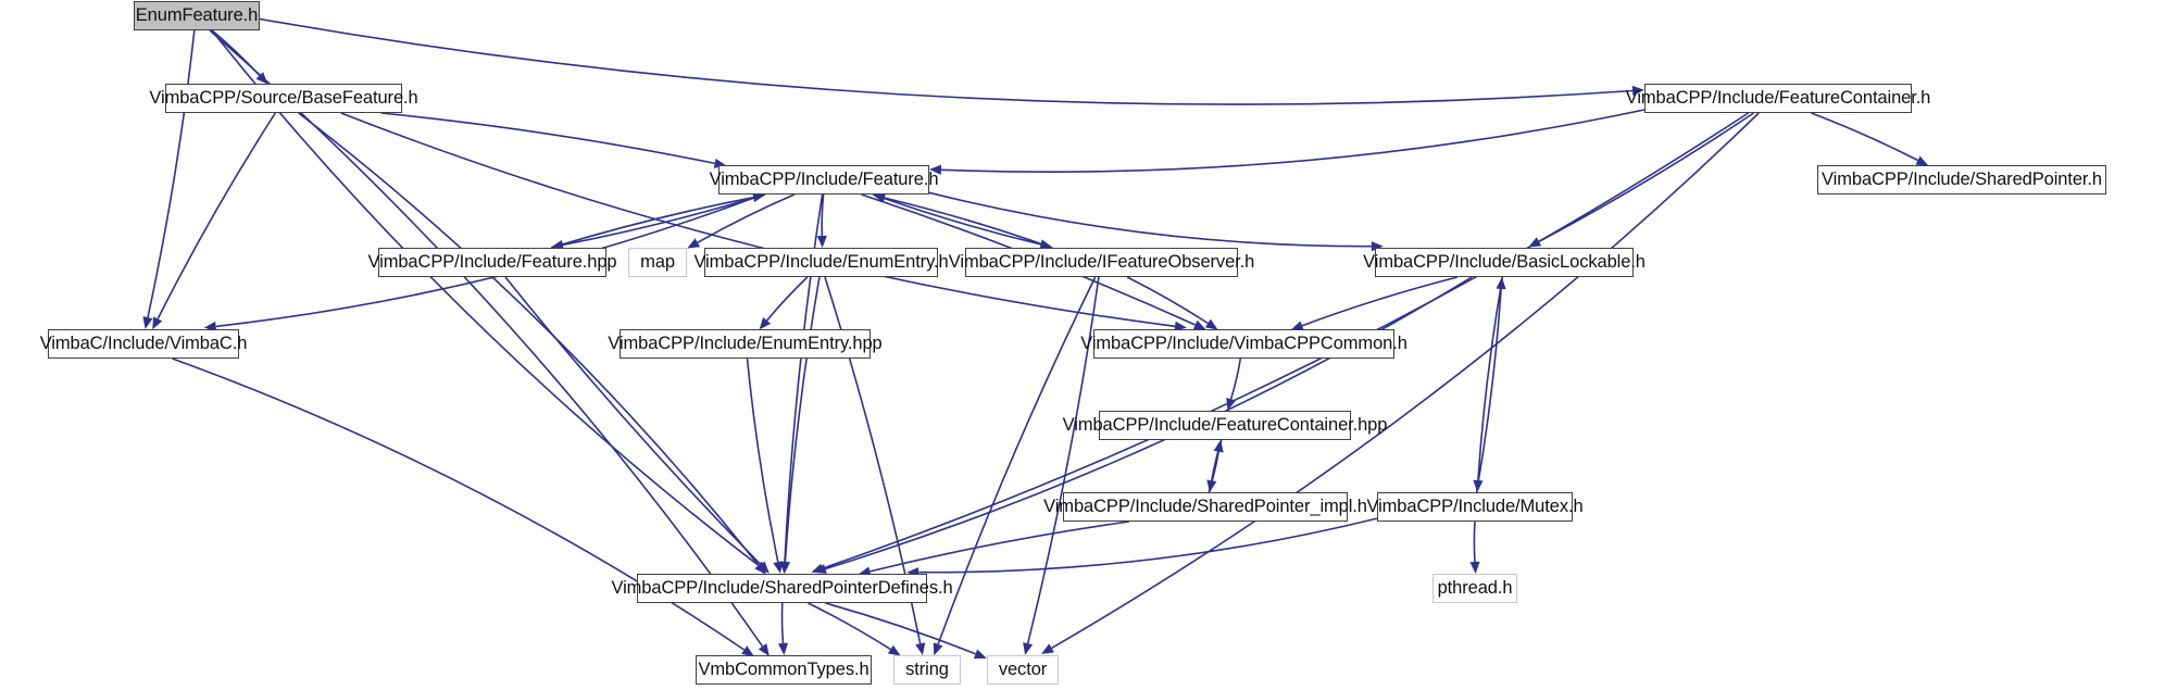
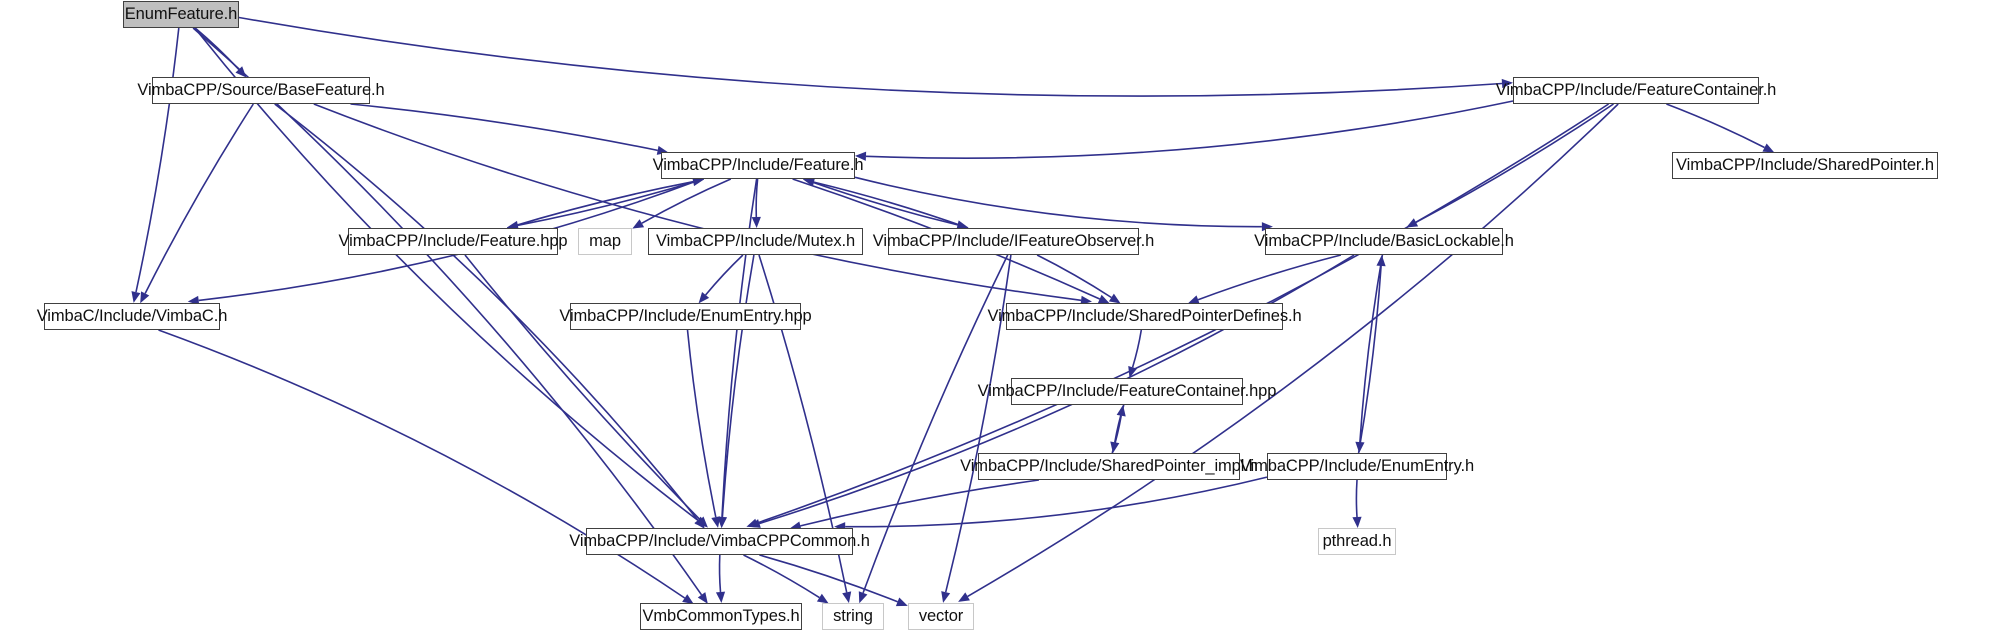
  EnumFeature.h
  VimbaCPP/Source/BaseFeature.h
  VimbaCPP/Include/FeatureContainer.h
  VimbaCPP/Include/Feature.h
  VimbaCPP/Include/SharedPointer.h
  VimbaCPP/Include/Feature.hpp
  map
- VimbaCPP/Include/EnumEntry.h
+ VimbaCPP/Include/Mutex.h
  VimbaCPP/Include/IFeatureObserver.h
  VimbaCPP/Include/BasicLockable.h
  VimbaC/Include/VimbaC.h
  VimbaCPP/Include/EnumEntry.hpp
- VimbaCPP/Include/VimbaCPPCommon.h
+ VimbaCPP/Include/SharedPointerDefines.h
  VimbaCPP/Include/FeatureContainer.hpp
  VimbaCPP/Include/SharedPointer_impl.h
- VimbaCPP/Include/Mutex.h
+ VimbaCPP/Include/EnumEntry.h
- VimbaCPP/Include/SharedPointerDefines.h
+ VimbaCPP/Include/VimbaCPPCommon.h
  pthread.h
  VmbCommonTypes.h
  string
  vector
